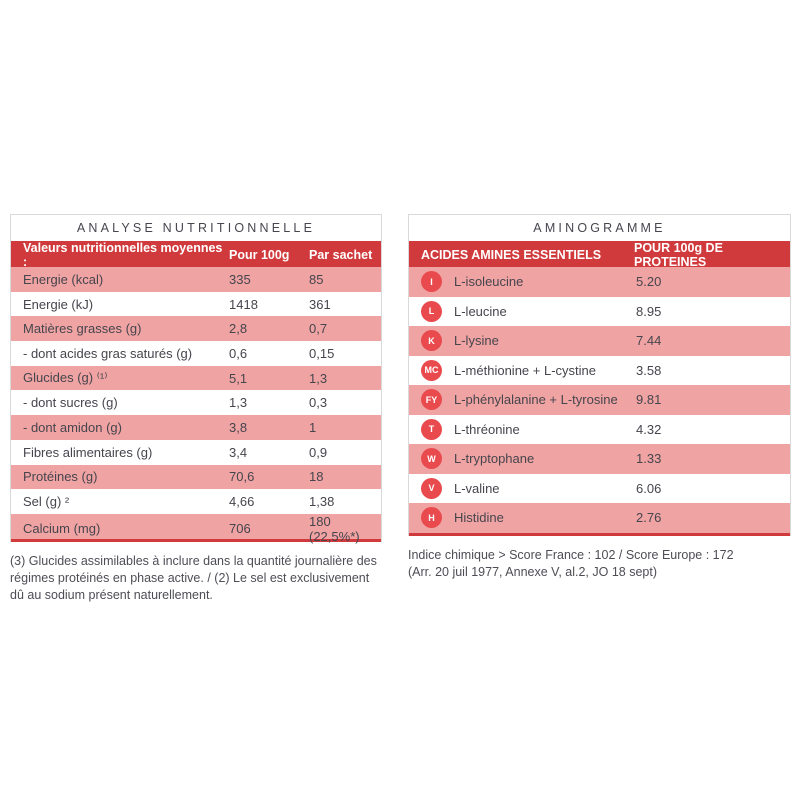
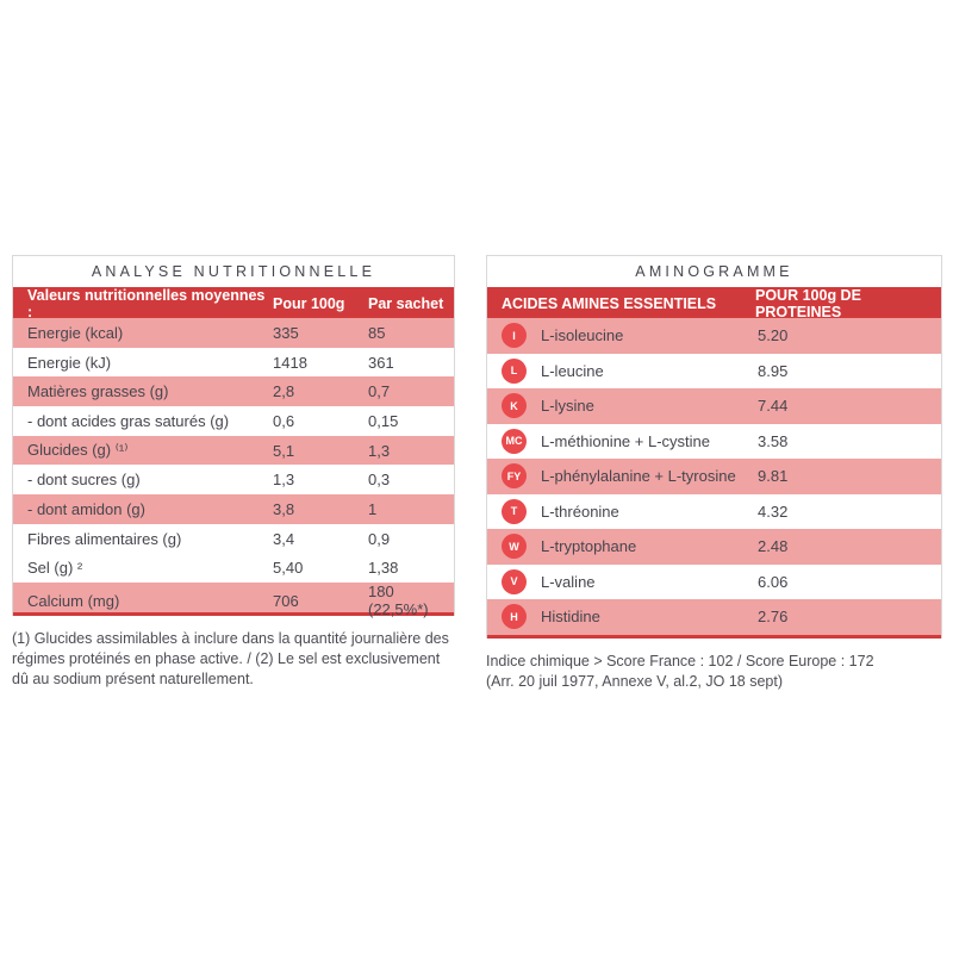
  ANALYSE NUTRITIONNELLE
  Valeurs nutritionnelles moyennes :
  Pour 100g
  Par sachet
  Energie (kcal)
  335
  85
  Energie (kJ)
  1418
  361
  Matières grasses (g)
  2,8
  0,7
  - dont acides gras saturés (g)
  0,6
  0,15
  Glucides (g) ⁽¹⁾
  5,1
  1,3
  - dont sucres (g)
  1,3
  0,3
  - dont amidon (g)
  3,8
  1
  Fibres alimentaires (g)
  3,4
  0,9
- Protéines (g)
- 70,6
- 18
  Sel (g) ²
- 4,66
+ 5,40
  1,38
  Calcium (mg)
  706
  180 (22,5%*)
- (3) Glucides assimilables à inclure dans la quantité journalière des régimes protéinés en phase active. / (2) Le sel est exclusivement dû au sodium présent naturellement.
+ (1) Glucides assimilables à inclure dans la quantité journalière des régimes protéinés en phase active. / (2) Le sel est exclusivement dû au sodium présent naturellement.
  AMINOGRAMME
  ACIDES AMINES ESSENTIELS
  POUR 100g DE PROTEINES
  I
  L-isoleucine
  5.20
  L
  L-leucine
  8.95
  K
  L-lysine
  7.44
  MC
  L-méthionine + L-cystine
  3.58
  FY
  L-phénylalanine + L-tyrosine
  9.81
  T
  L-thréonine
  4.32
  W
  L-tryptophane
- 1.33
+ 2.48
  V
  L-valine
  6.06
  H
  Histidine
  2.76
  Indice chimique > Score France : 102 / Score Europe : 172
  (Arr. 20 juil 1977, Annexe V, al.2, JO 18 sept)
